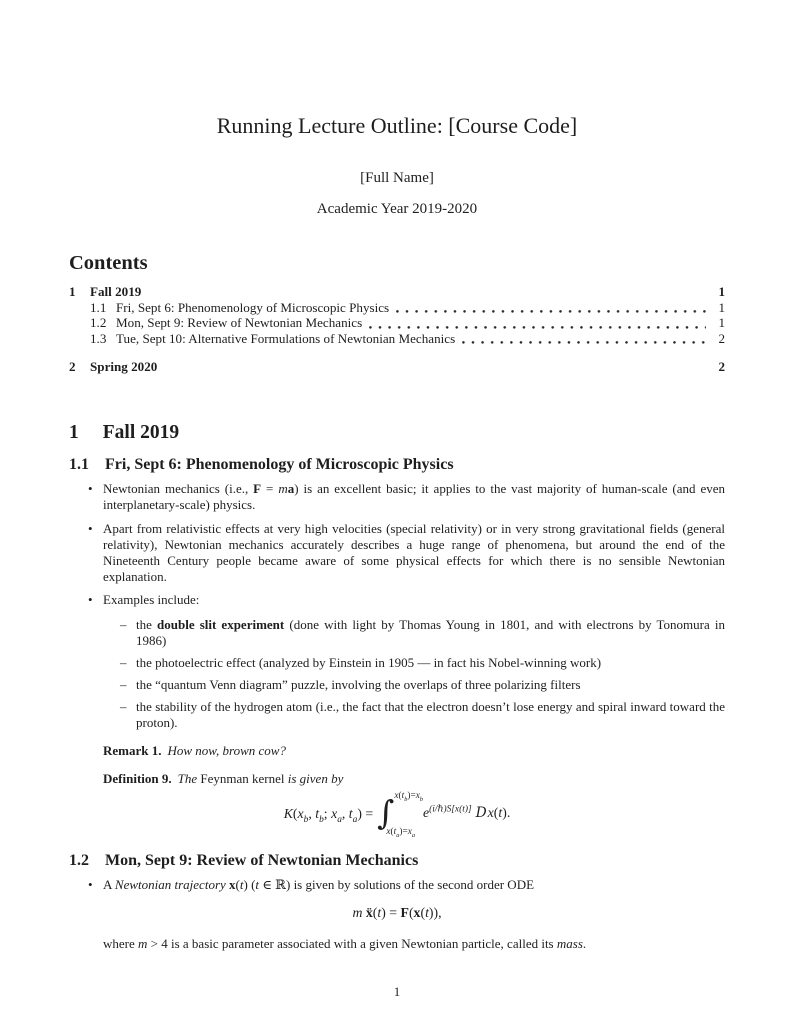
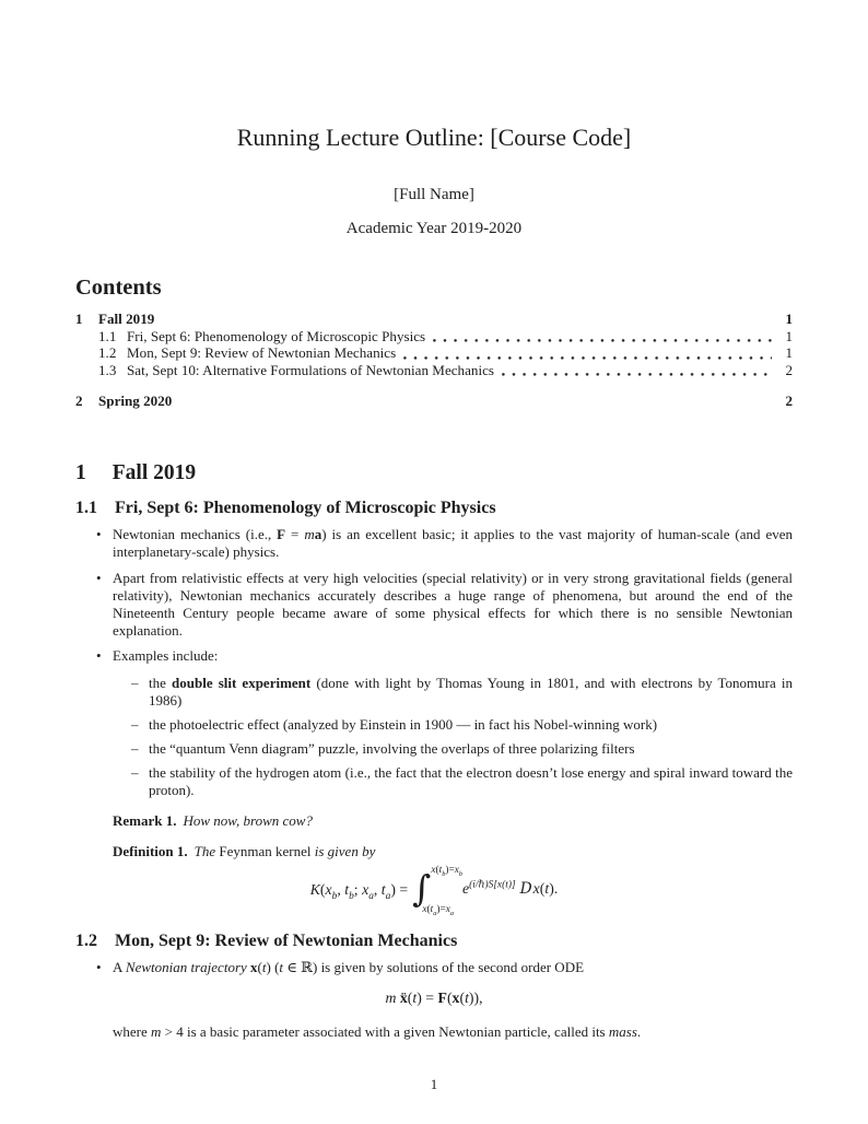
  Running Lecture Outline: [Course Code]
  [Full Name]
  Academic Year 2019-2020
  Contents
  1
  Fall 2019
  1
  1.1
  Fri, Sept 6: Phenomenology of Microscopic Physics
  1
  1.2
  Mon, Sept 9: Review of Newtonian Mechanics
  1
  1.3
- Tue, Sept 10: Alternative Formulations of Newtonian Mechanics
+ Sat, Sept 10: Alternative Formulations of Newtonian Mechanics
  2
  2
  Spring 2020
  2
  1
  Fall 2019
  1.1
  Fri, Sept 6: Phenomenology of Microscopic Physics
  •
  Newtonian mechanics (i.e., F = ma) is an excellent basic; it applies to the vast majority of human-scale (and even interplanetary-scale) physics.
  •
  Apart from relativistic effects at very high velocities (special relativity) or in very strong gravitational fields (general relativity), Newtonian mechanics accurately describes a huge range of phenomena, but around the end of the Nineteenth Century people became aware of some physical effects for which there is no sensible Newtonian explanation.
  •
  Examples include:
  –
  the double slit experiment (done with light by Thomas Young in 1801, and with electrons by Tonomura in 1986)
  –
- the photoelectric effect (analyzed by Einstein in 1905 — in fact his Nobel-winning work)
+ the photoelectric effect (analyzed by Einstein in 1900 — in fact his Nobel-winning work)
  –
  the “quantum Venn diagram” puzzle, involving the overlaps of three polarizing filters
  –
  the stability of the hydrogen atom (i.e., the fact that the electron doesn’t lose energy and spiral inward toward the proton).
  Remark 1. How now, brown cow?
- Definition 9. The Feynman kernel is given by
+ Definition 1. The Feynman kernel is given by
  K(xb, tb; xa, ta) =
  ∫
  x(t )=x
  x(t )=x
  e(i/ℏ)S[x(t)] Dx(t).
  1.2
  Mon, Sept 9: Review of Newtonian Mechanics
  •
  A Newtonian trajectory x(t) (t ∈ ℝ) is given by solutions of the second order ODE
  m ẍ(t) = F(x(t)),
  where m > 4 is a basic parameter associated with a given Newtonian particle, called its mass.
  1
